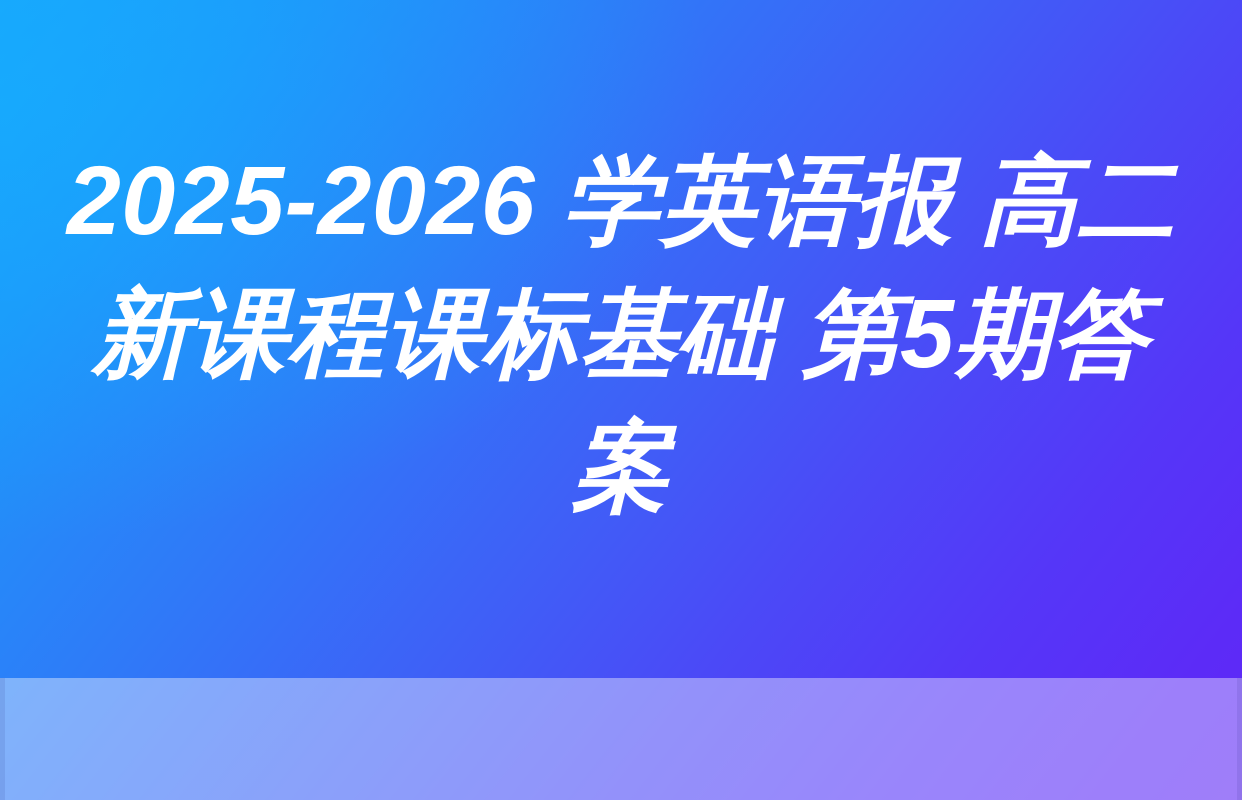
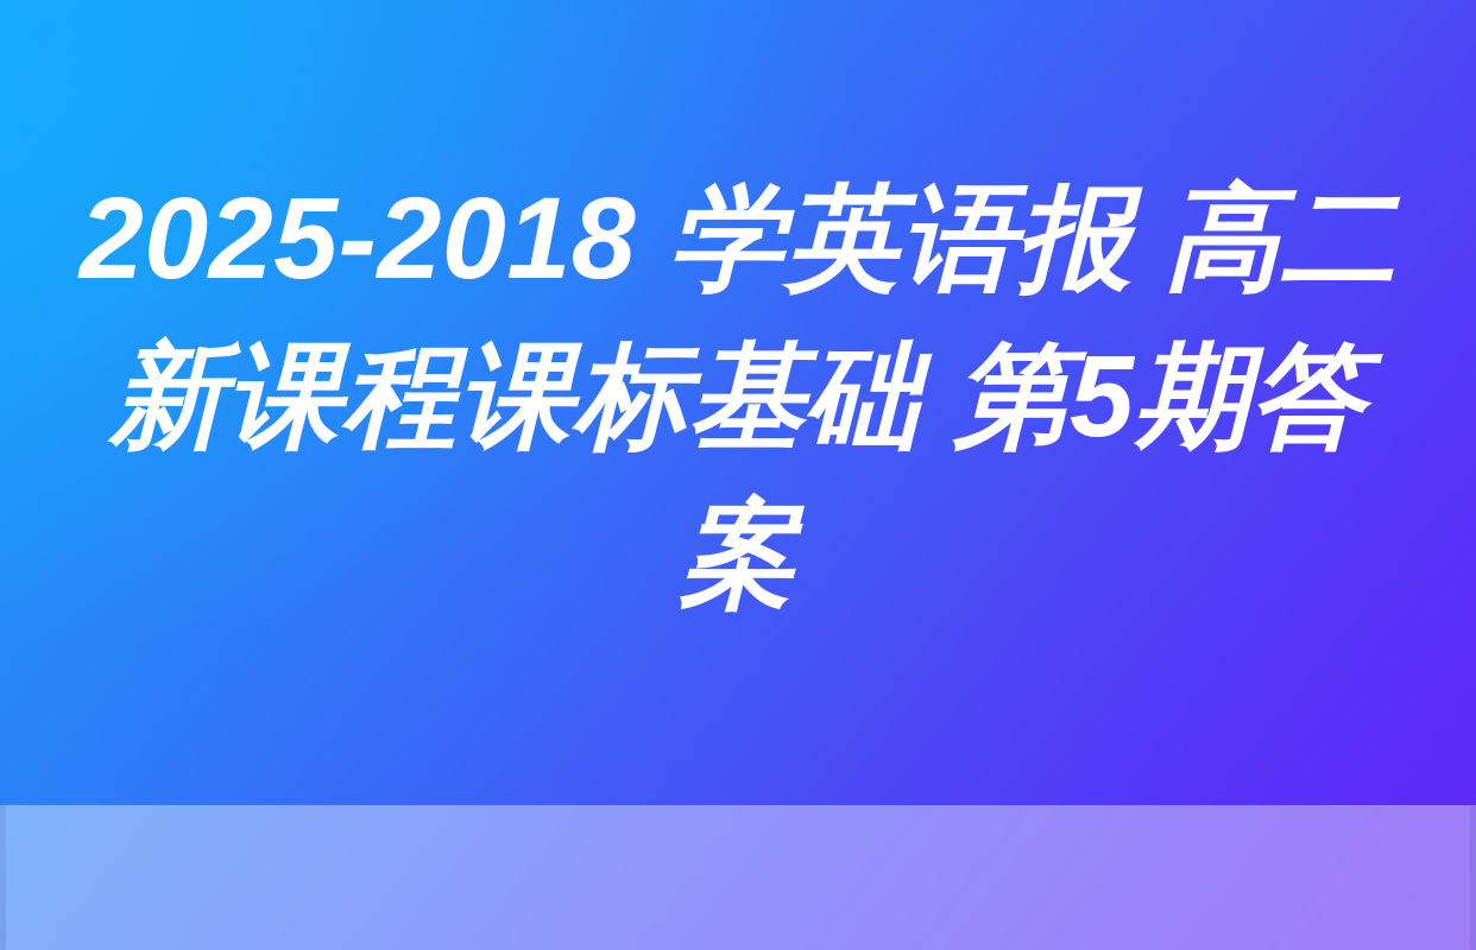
- 2025-2026 学英语报 高二 新课程课标基础 第5期答案
+ 2025-2018 学英语报 高二 新课程课标基础 第5期答案
